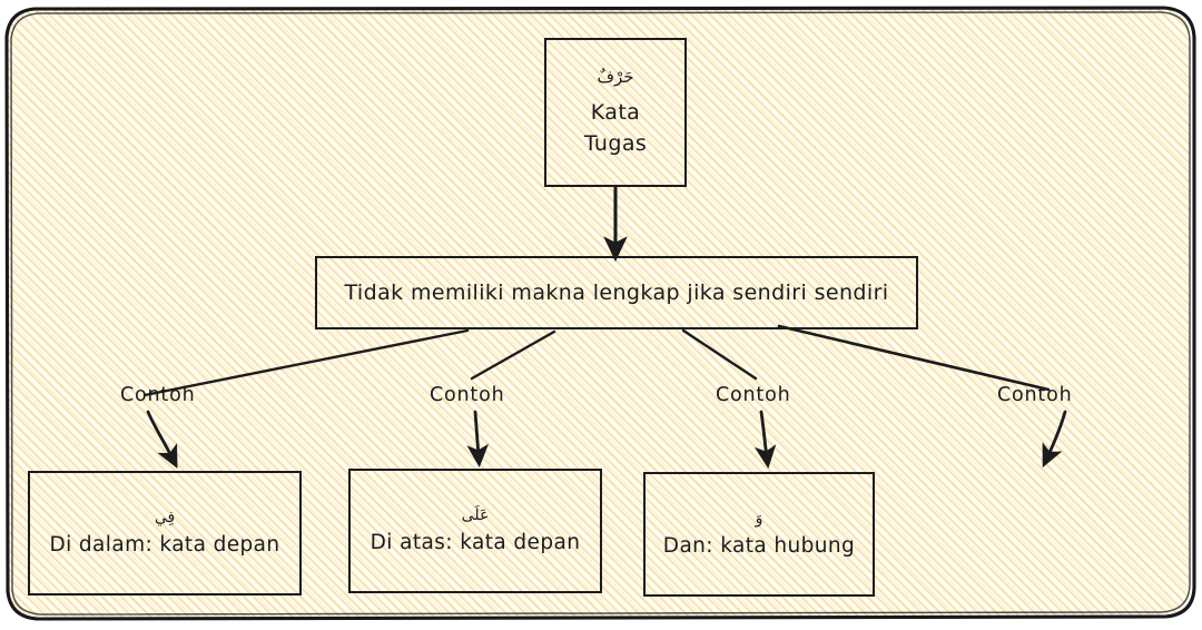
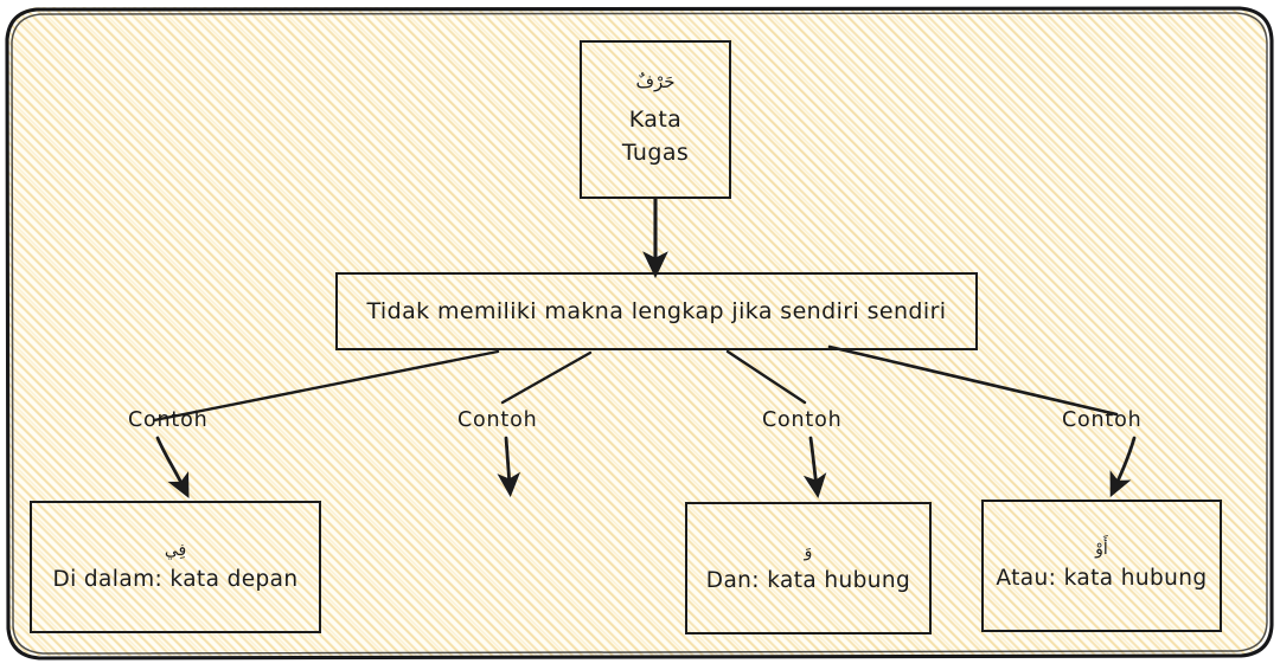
  حَرْفٌ
  Kata
  Tugas
  Tidak memiliki makna lengkap jika sendiri sendiri
  Contoh
  Contoh
  Contoh
  Contoh
  فِي
  Di dalam: kata depan
- عَلَى
- Di atas: kata depan
  وَ
  Dan: kata hubung
+ أَوْ
+ Atau: kata hubung
